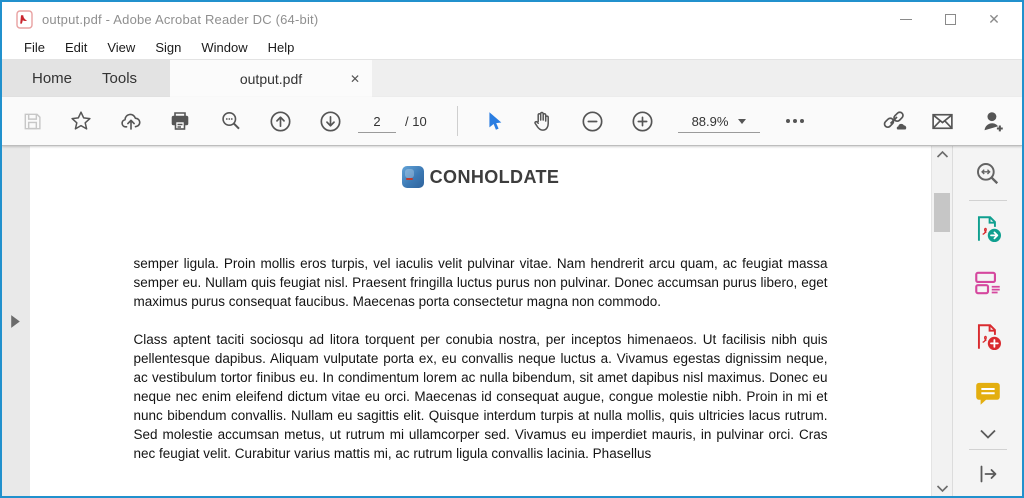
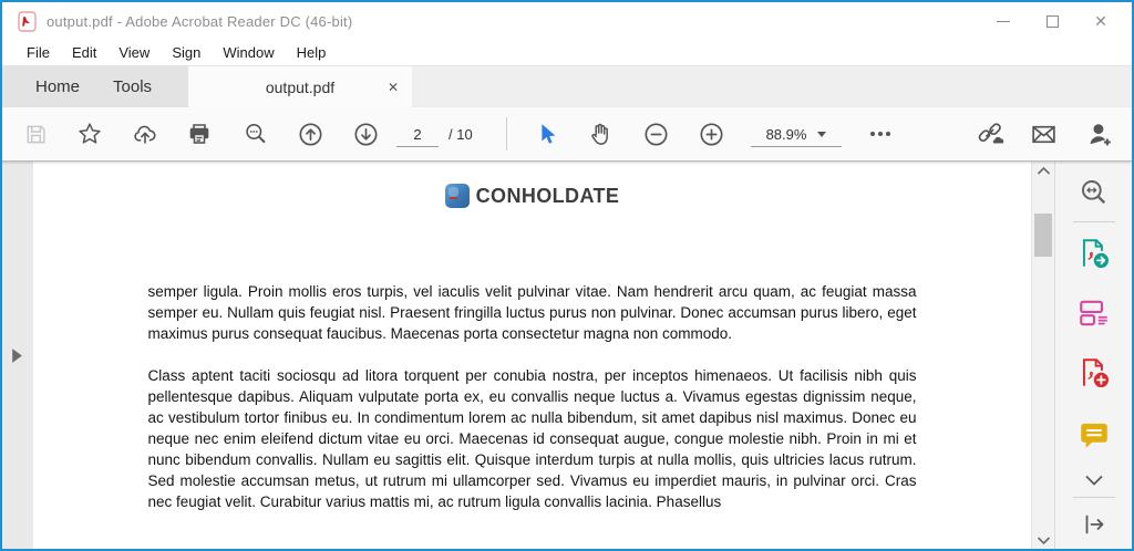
- output.pdf - Adobe Acrobat Reader DC (64-bit)
+ output.pdf - Adobe Acrobat Reader DC (46-bit)
  ✕
  File
  Edit
  View
  Sign
  Window
  Help
  Home
  Tools
  output.pdf
  ✕
  2
  / 10
  88.9%
  CONHOLDATE
  semper ligula. Proin mollis eros turpis, vel iaculis velit pulvinar vitae. Nam hendrerit arcu quam, ac feugiat massa semper eu. Nullam quis feugiat nisl. Praesent fringilla luctus purus non pulvinar. Donec accumsan purus libero, eget maximus purus consequat faucibus. Maecenas porta consectetur magna non commodo.
  Class aptent taciti sociosqu ad litora torquent per conubia nostra, per inceptos himenaeos. Ut facilisis nibh quis pellentesque dapibus. Aliquam vulputate porta ex, eu convallis neque luctus a. Vivamus egestas dignissim neque, ac vestibulum tortor finibus eu. In condimentum lorem ac nulla bibendum, sit amet dapibus nisl maximus. Donec eu neque nec enim eleifend dictum vitae eu orci. Maecenas id consequat augue, congue molestie nibh. Proin in mi et nunc bibendum convallis. Nullam eu sagittis elit. Quisque interdum turpis at nulla mollis, quis ultricies lacus rutrum. Sed molestie accumsan metus, ut rutrum mi ullamcorper sed. Vivamus eu imperdiet mauris, in pulvinar orci. Cras nec feugiat velit. Curabitur varius mattis mi, ac rutrum ligula convallis lacinia. Phasellus
